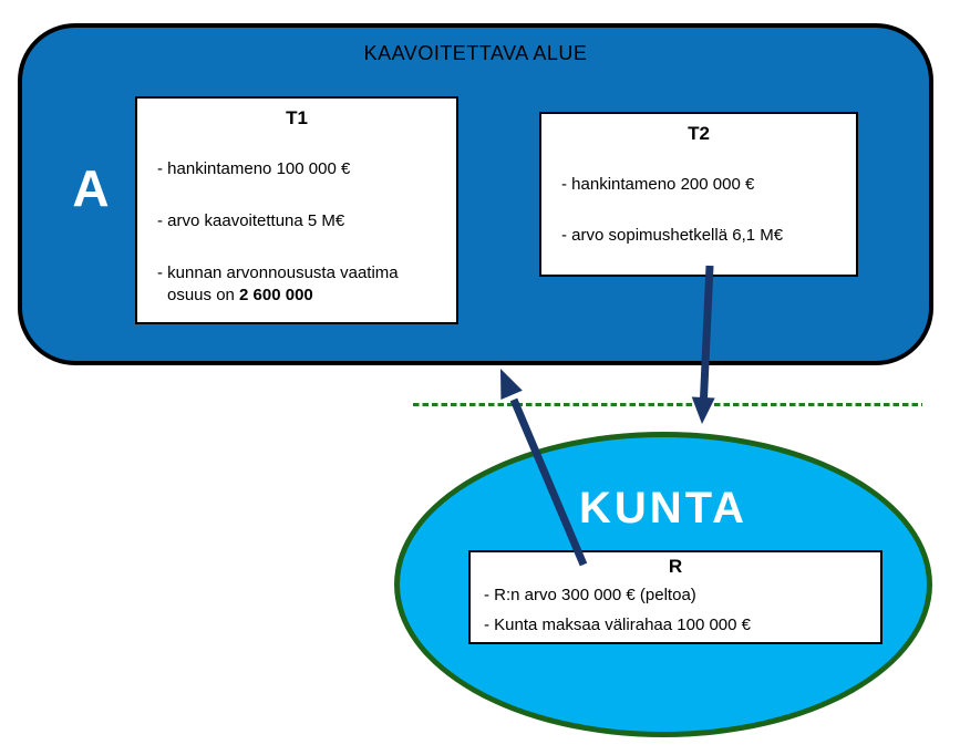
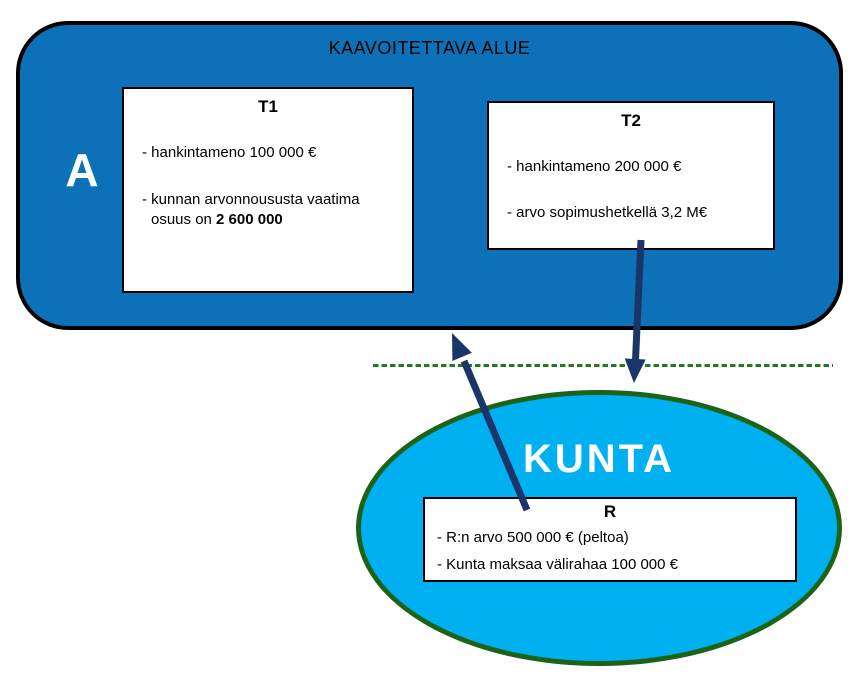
  KAAVOITETTAVA ALUE
  A
  KUNTA
  T1
  - hankintameno 100 000 €
- - arvo kaavoitettuna 5 M€
  - kunnan arvonnoususta vaatima
  osuus on 2 600 000
  T2
  - hankintameno 200 000 €
- - arvo sopimushetkellä 6,1 M€
+ - arvo sopimushetkellä 3,2 M€
  R
- - R:n arvo 300 000 € (peltoa)
+ - R:n arvo 500 000 € (peltoa)
  - Kunta maksaa välirahaa 100 000 €
